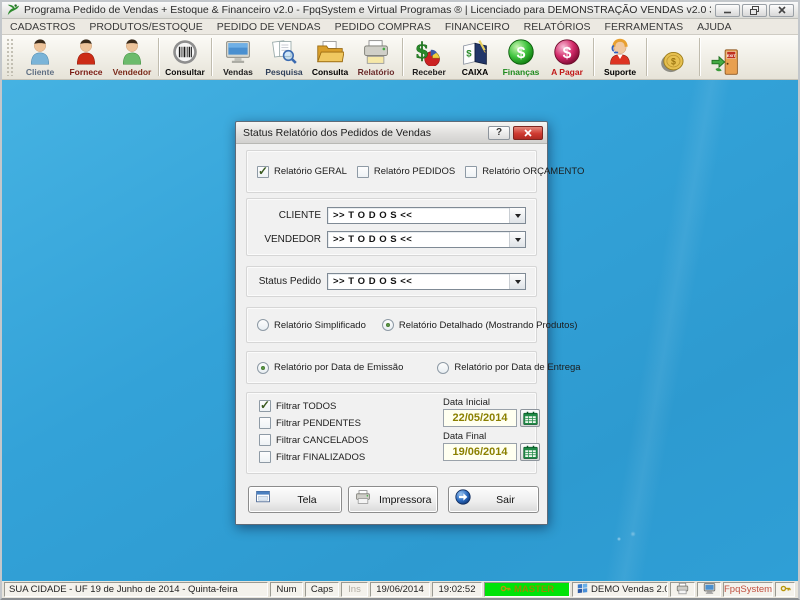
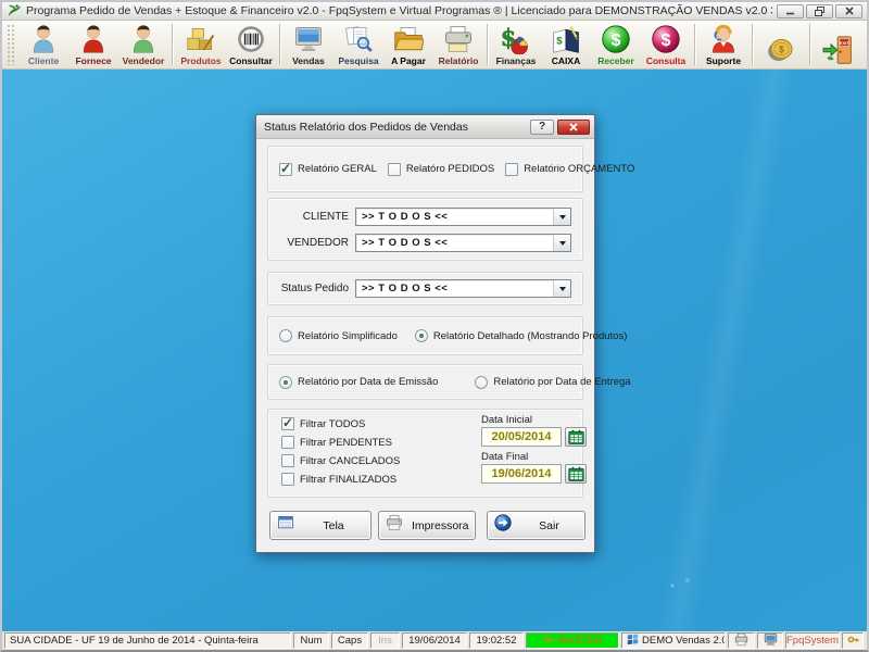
  Programa Pedido de Vendas + Estoque & Financeiro v2.0 - FpqSystem e Virtual Programas ® | Licenciado para DEMONSTRAÇÃO VENDAS v2.0
- CADASTROS
- PRODUTOS/ESTOQUE
- PEDIDO DE VENDAS
- PEDIDO COMPRAS
- FINANCEIRO
- RELATÓRIOS
- FERRAMENTAS
- AJUDA
  Cliente
  Fornece
  Vendedor
+ Produtos
  Consultar
  Vendas
  Pesquisa
- Consulta
+ A Pagar
  Relatório
  $
- Receber
+ Finanças
  $
  CAIXA
  $
- Finanças
+ Receber
  $
- A Pagar
+ Consulta
  Suporte
  $
  Status Relatório dos Pedidos de Vendas
  ?
  Relatório GERAL
  Relatóro PEDIDOS
  Relatório ORÇAMENTO
  CLIENTE
  >> T O D O S <<
  VENDEDOR
  >> T O D O S <<
  Status Pedido
  >> T O D O S <<
  Relatório Simplificado
  Relatório Detalhado (Mostrando Produtos)
  Relatório por Data de Emissão
  Relatório por Data de Entrega
  Filtrar TODOS
  Filtrar PENDENTES
  Filtrar CANCELADOS
  Filtrar FINALIZADOS
  Data Inicial
- 22/05/2014
+ 20/05/2014
  Data Final
  19/06/2014
  Tela
  Impressora
  Sair
  SUA CIDADE - UF 19 de Junho de 2014 - Quinta-feira
  Num
  Caps
  Ins
  19/06/2014
  19:02:52
  MASTER
  DEMO Vendas 2.
  FpqSystem
